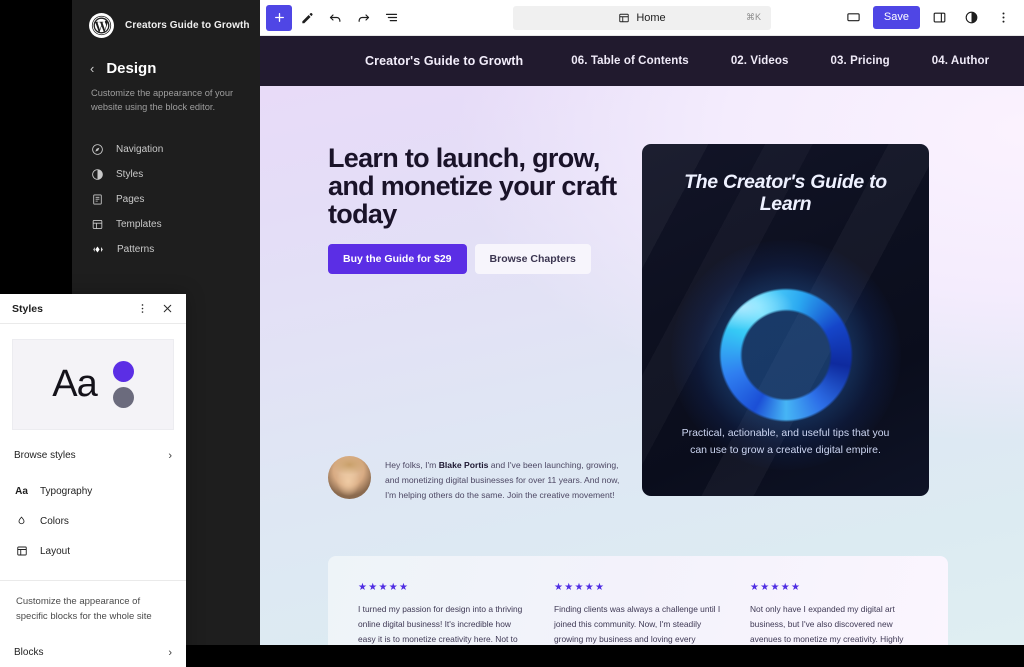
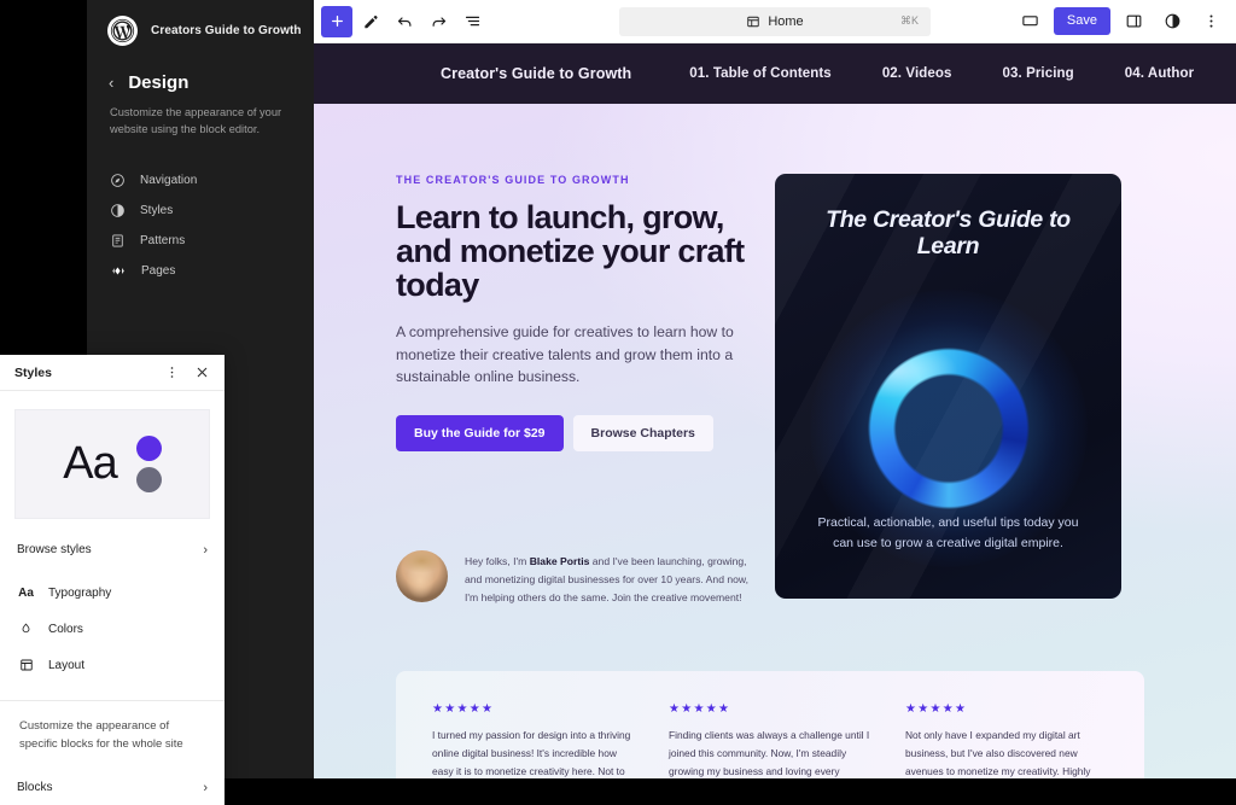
  Home
  ⌘K
  Save
  Creator's Guide to Growth
- 06. Table of Contents
+ 01. Table of Contents
  02. Videos
  03. Pricing
  04. Author
+ THE CREATOR'S GUIDE TO GROWTH
  Learn to launch, grow, and monetize your craft today
+ A comprehensive guide for creatives to learn how to monetize their creative talents and grow them into a sustainable online business.
  Buy the Guide for $29
  Browse Chapters
- Hey folks, I'm Blake Portis and I've been launching, growing, and monetizing digital businesses for over 11 years. And now, I'm helping others do the same. Join the creative movement!
+ Hey folks, I'm Blake Portis and I've been launching, growing, and monetizing digital businesses for over 10 years. And now, I'm helping others do the same. Join the creative movement!
  The Creator's Guide to Learn
- Practical, actionable, and useful tips that you can use to grow a creative digital empire.
+ Practical, actionable, and useful tips today you can use to grow a creative digital empire.
  ★★★★★
  I turned my passion for design into a thriving online digital business! It's incredible how easy it is to monetize creativity here. Not to
  ★★★★★
  Finding clients was always a challenge until I joined this community. Now, I'm steadily growing my business and loving every
  ★★★★★
  Not only have I expanded my digital art business, but I've also discovered new avenues to monetize my creativity. Highly
  Creators Guide to Growth
  ‹
  Design
  Customize the appearance of your website using the block editor.
  Navigation
  Styles
- Pages
+ Patterns
- Templates
- Patterns
+ Pages
  Styles
  Aa
  Browse styles
  ›
  Aa
  Typography
  Colors
  Layout
  Customize the appearance of specific blocks for the whole site
  Blocks
  ›
